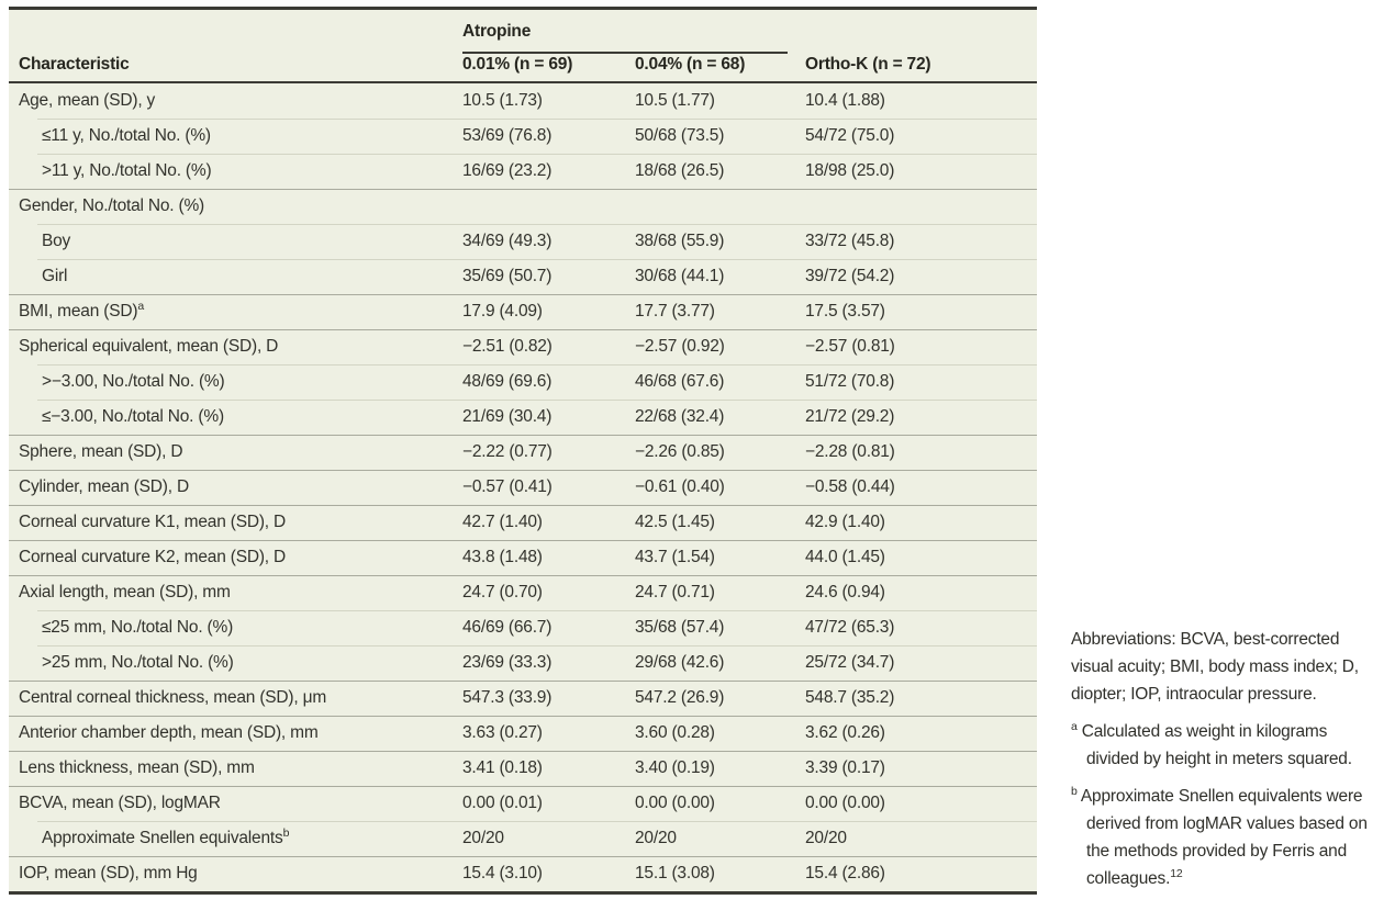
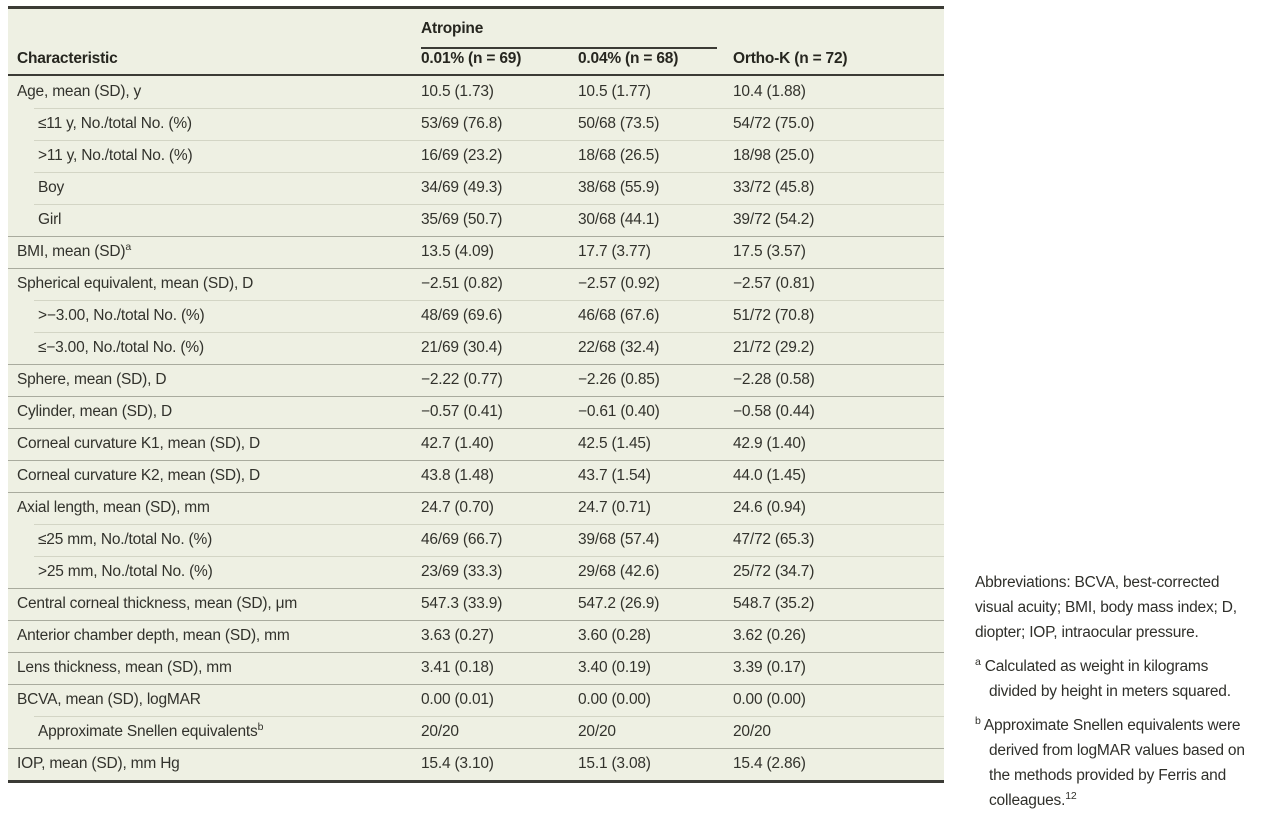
  Atropine
  Characteristic
  0.01% (n = 69)
  0.04% (n = 68)
  Ortho-K (n = 72)
  Age, mean (SD), y
  10.5 (1.73)
  10.5 (1.77)
  10.4 (1.88)
  ≤11 y, No./total No. (%)
  53/69 (76.8)
  50/68 (73.5)
  54/72 (75.0)
  >11 y, No./total No. (%)
  16/69 (23.2)
  18/68 (26.5)
  18/98 (25.0)
- Gender, No./total No. (%)
  Boy
  34/69 (49.3)
  38/68 (55.9)
  33/72 (45.8)
  Girl
  35/69 (50.7)
  30/68 (44.1)
  39/72 (54.2)
  BMI, mean (SD)a
- 17.9 (4.09)
+ 13.5 (4.09)
  17.7 (3.77)
  17.5 (3.57)
  Spherical equivalent, mean (SD), D
  −2.51 (0.82)
  −2.57 (0.92)
  −2.57 (0.81)
  >−3.00, No./total No. (%)
  48/69 (69.6)
  46/68 (67.6)
  51/72 (70.8)
  ≤−3.00, No./total No. (%)
  21/69 (30.4)
  22/68 (32.4)
  21/72 (29.2)
  Sphere, mean (SD), D
  −2.22 (0.77)
  −2.26 (0.85)
- −2.28 (0.81)
+ −2.28 (0.58)
  Cylinder, mean (SD), D
  −0.57 (0.41)
  −0.61 (0.40)
  −0.58 (0.44)
  Corneal curvature K1, mean (SD), D
  42.7 (1.40)
  42.5 (1.45)
  42.9 (1.40)
  Corneal curvature K2, mean (SD), D
  43.8 (1.48)
  43.7 (1.54)
  44.0 (1.45)
  Axial length, mean (SD), mm
  24.7 (0.70)
  24.7 (0.71)
  24.6 (0.94)
  ≤25 mm, No./total No. (%)
  46/69 (66.7)
- 35/68 (57.4)
+ 39/68 (57.4)
  47/72 (65.3)
  >25 mm, No./total No. (%)
  23/69 (33.3)
  29/68 (42.6)
  25/72 (34.7)
  Central corneal thickness, mean (SD), μm
  547.3 (33.9)
  547.2 (26.9)
  548.7 (35.2)
  Anterior chamber depth, mean (SD), mm
  3.63 (0.27)
  3.60 (0.28)
  3.62 (0.26)
  Lens thickness, mean (SD), mm
  3.41 (0.18)
  3.40 (0.19)
  3.39 (0.17)
  BCVA, mean (SD), logMAR
  0.00 (0.01)
  0.00 (0.00)
  0.00 (0.00)
  Approximate Snellen equivalentsb
  20/20
  20/20
  20/20
  IOP, mean (SD), mm Hg
  15.4 (3.10)
  15.1 (3.08)
  15.4 (2.86)
  Abbreviations: BCVA, best-corrected visual acuity; BMI, body mass index; D, diopter; IOP, intraocular pressure.
  a Calculated as weight in kilograms divided by height in meters squared.
  b Approximate Snellen equivalents were derived from logMAR values based on the methods provided by Ferris and colleagues.12
